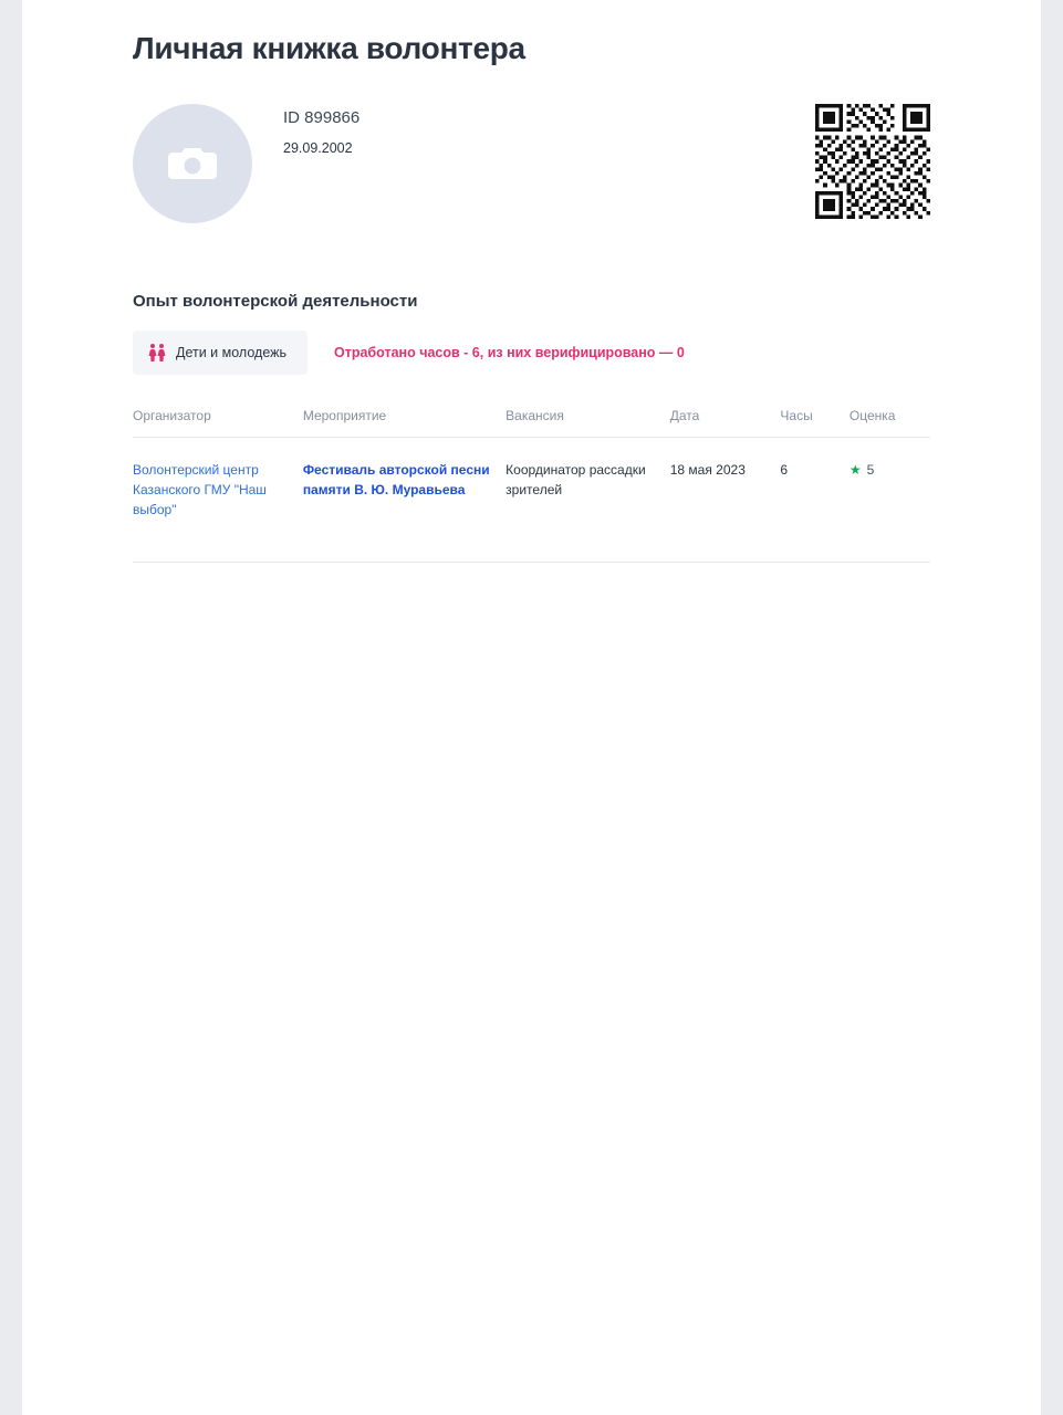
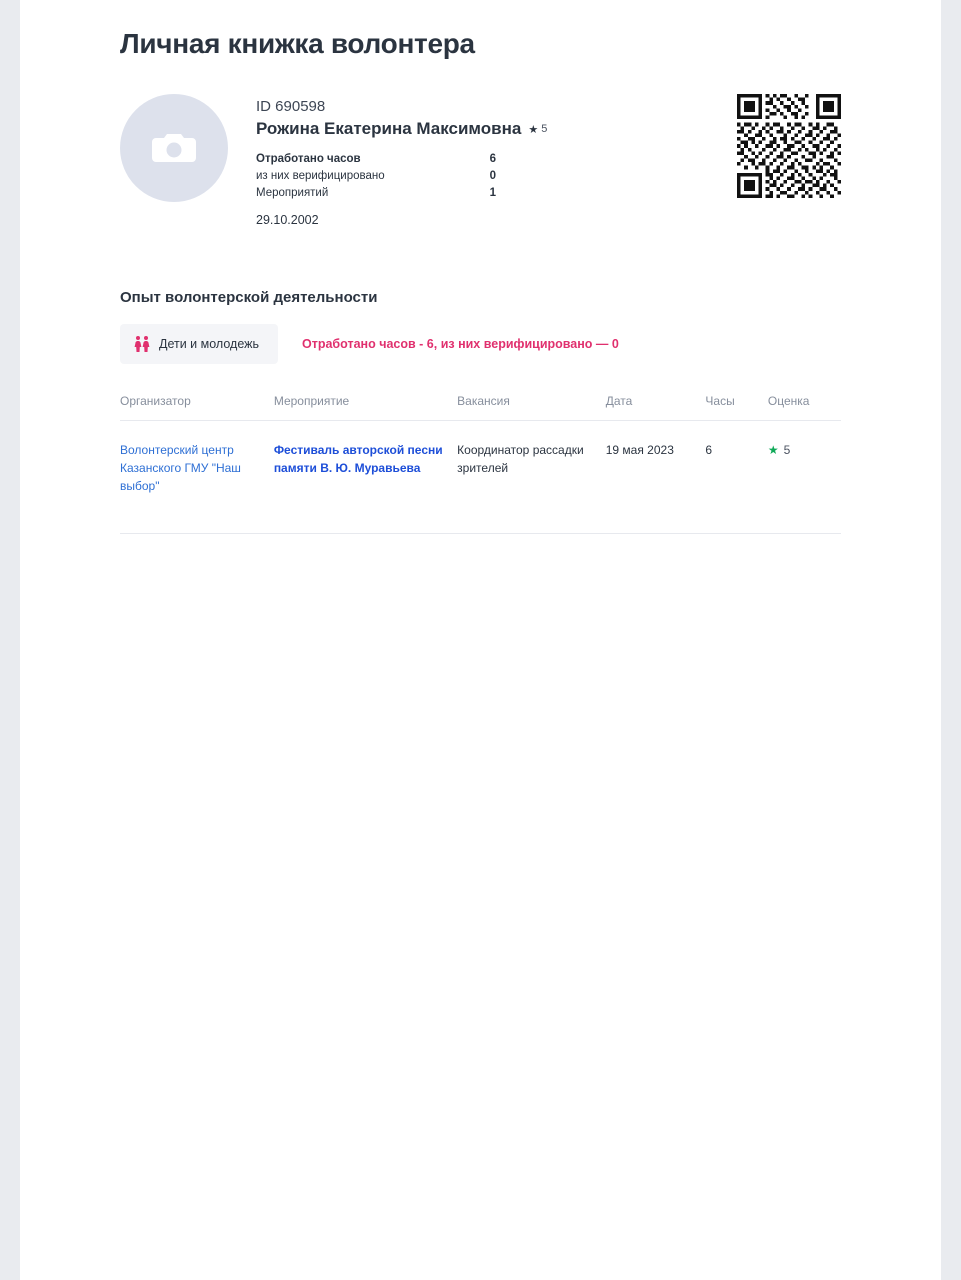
  Личная книжка волонтера
- ID 899866
+ ID 690598
+ Рожина Екатерина Максимовна
+ ★
+ 5
+ Отработано часов
+ 6
+ из них верифицировано
+ 0
+ Мероприятий
+ 1
- 29.09.2002
+ 29.10.2002
  Опыт волонтерской деятельности
  Дети и молодежь
  Отработано часов - 6, из них верифицировано — 0
  Организатор	Мероприятие	Вакансия	Дата	Часы	Оценка
- Волонтерский центр Казанского ГМУ "Наш выбор"	Фестиваль авторской песни памяти В. Ю. Муравьева	Координатор рассадки зрителей	18 мая 2023	6	★ 5
+ Волонтерский центр Казанского ГМУ "Наш выбор"	Фестиваль авторской песни памяти В. Ю. Муравьева	Координатор рассадки зрителей	19 мая 2023	6	★ 5
